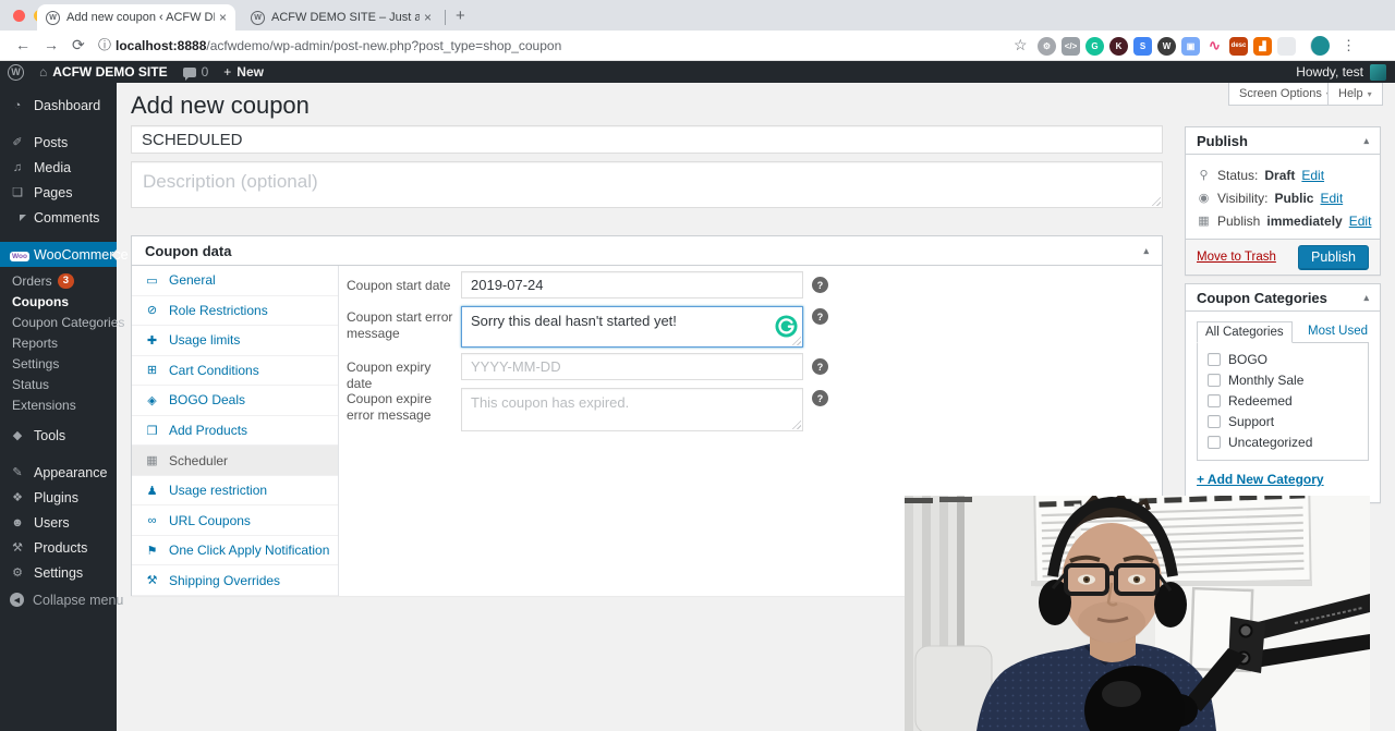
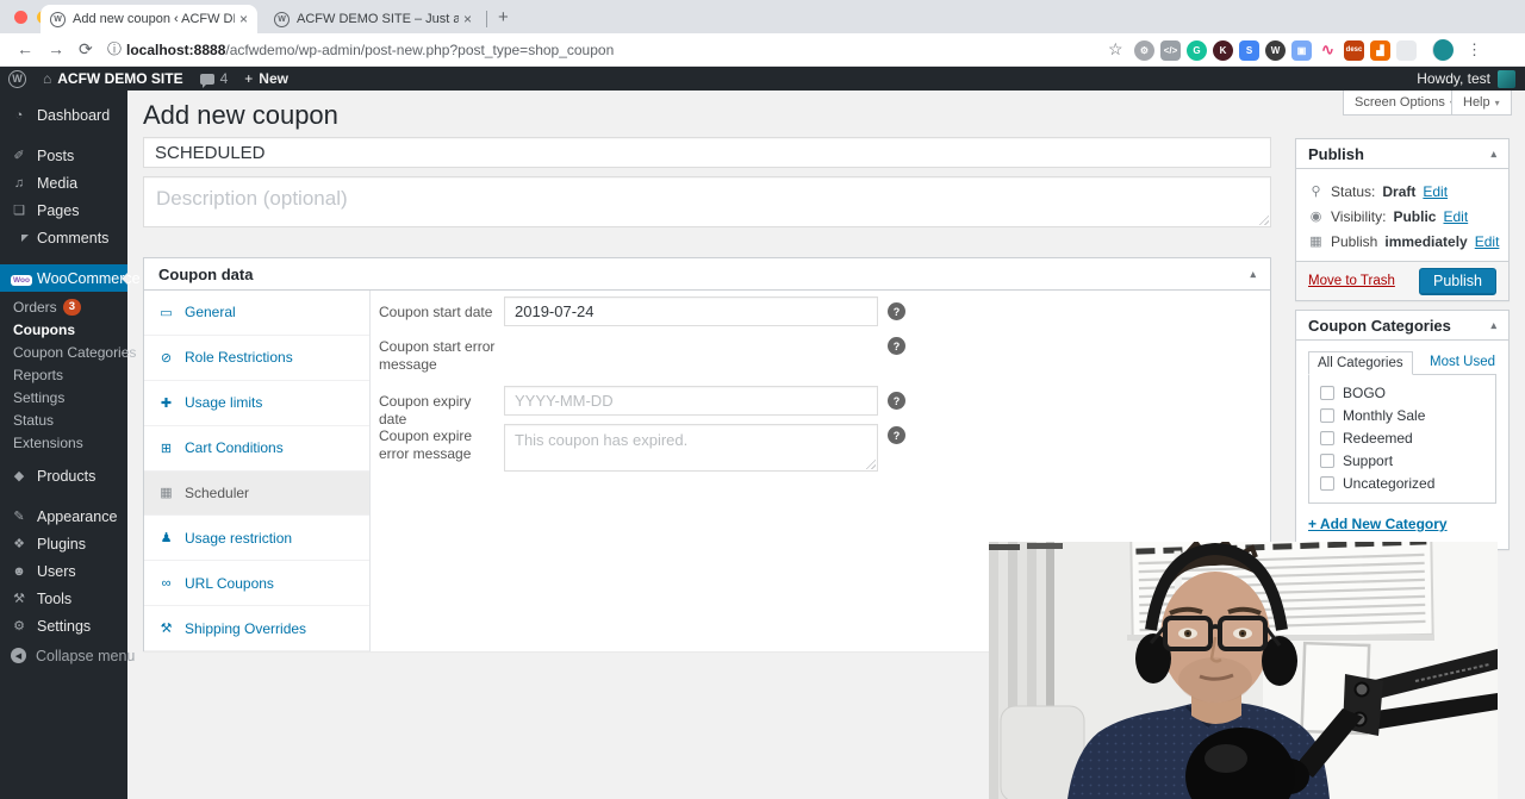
  Add new coupon ‹ ACFW D
  ×
  ACFW DEMO SITE – Just a
  ×
  +
  ←
  →
  ⟳
  ⓘ
  localhost:8888/acfwdemo/wp-admin/post-new.php?post_type=shop_coupon
  ☆
  ⚙
  </>
  G
  K
  S
  W
  ▣
  ∿
  ▟
  ⋮
  W
  ⌂
  ACFW DEMO SITE
- 0
+ 4
  +
  New
  Howdy, test
  ◔
  Dashboard
  ✐
  Posts
  ♫
  Media
  ❏
  Pages
  Comments
  WooCommerce
  Orders
  3
  Coupons
  Coupon Categories
  Reports
  Settings
  Status
  Extensions
  ◆
- Tools
+ Products
  ✎
  Appearance
  ❖
  Plugins
  ☻
  Users
  ⚒
- Products
+ Tools
  ⚙
  Settings
  Collapse menu
  Screen Options
  Help
  ▾
  Add new coupon
  SCHEDULED
  Description (optional)
  Coupon data
  ▴
  ▭
  General
  ⊘
  Role Restrictions
  ✚
  Usage limits
  ⊞
  Cart Conditions
- ◈
- BOGO Deals
- ❒
- Add Products
  ▦
  Scheduler
  ♟
  Usage restriction
  ∞
  URL Coupons
- ⚑
- One Click Apply Notification
  ⚒
  Shipping Overrides
  Coupon start date
  2019-07-24
  ?
  Coupon start error message
- Sorry this deal hasn't started yet!
  ?
  Coupon expiry date
  YYYY-MM-DD
  ?
  Coupon expire error message
  This coupon has expired.
  ?
  Publish
  ▴
  ⚲
  Status:
  Draft
  Edit
  ◉
  Visibility:
  Public
  Edit
  ▦
  Publish
  immediately
  Edit
  Move to Trash
  Publish
  Coupon Categories
  ▴
  All Categories Most Used
  BOGO
  Monthly Sale
  Redeemed
  Support
  Uncategorized
  + Add New Category
